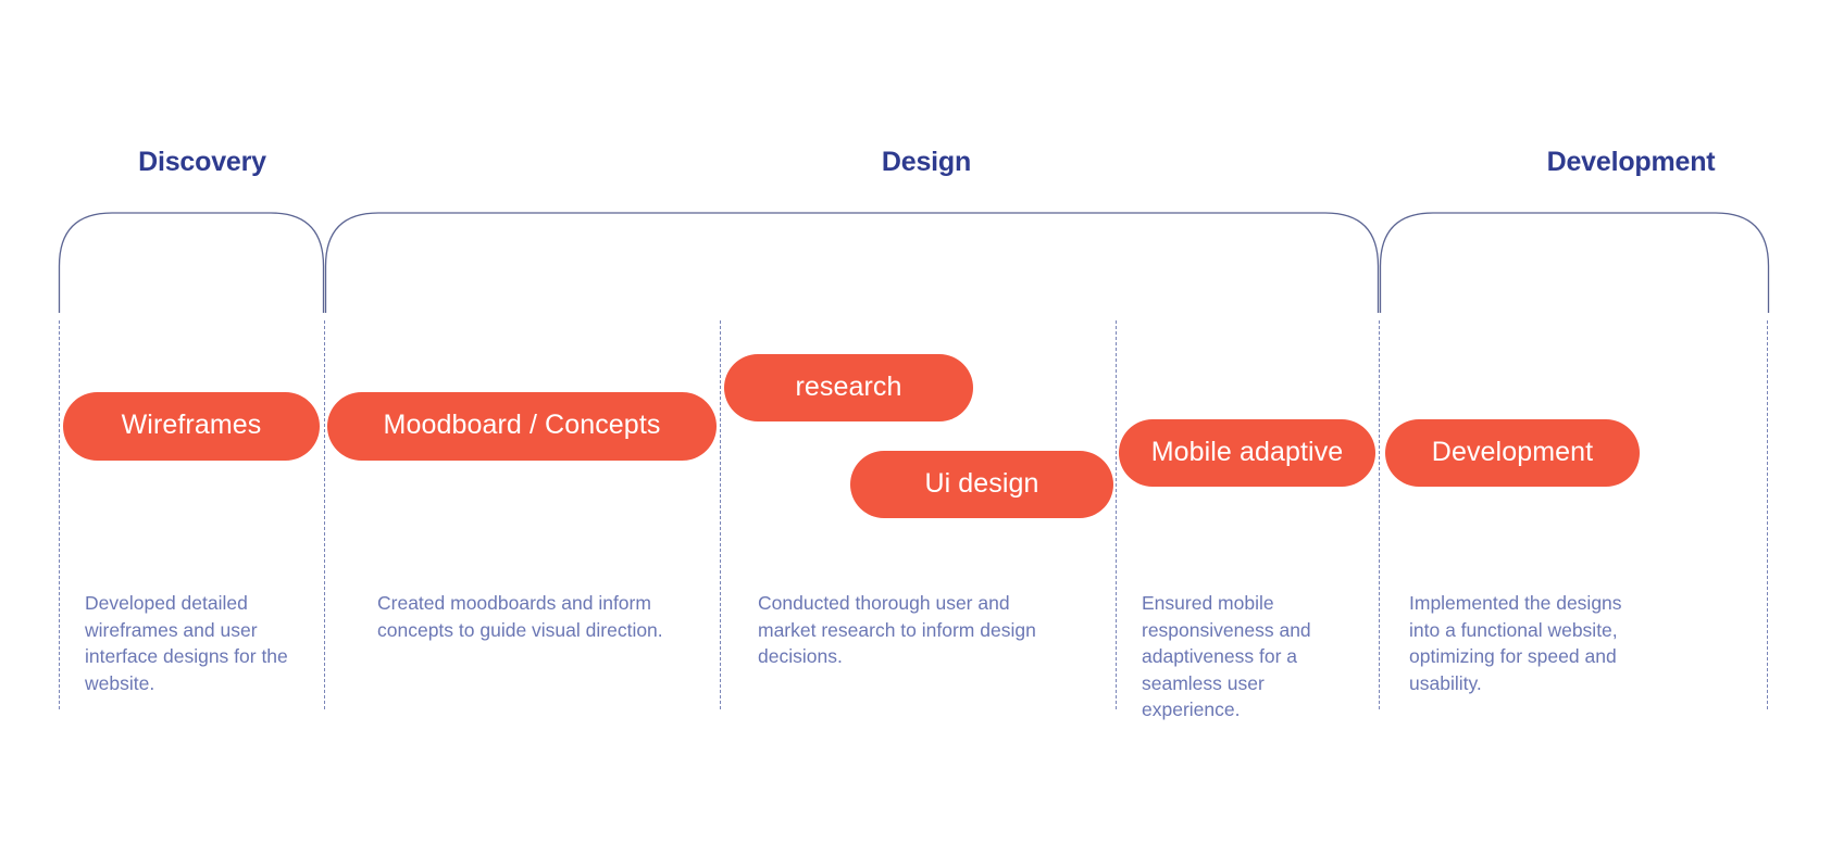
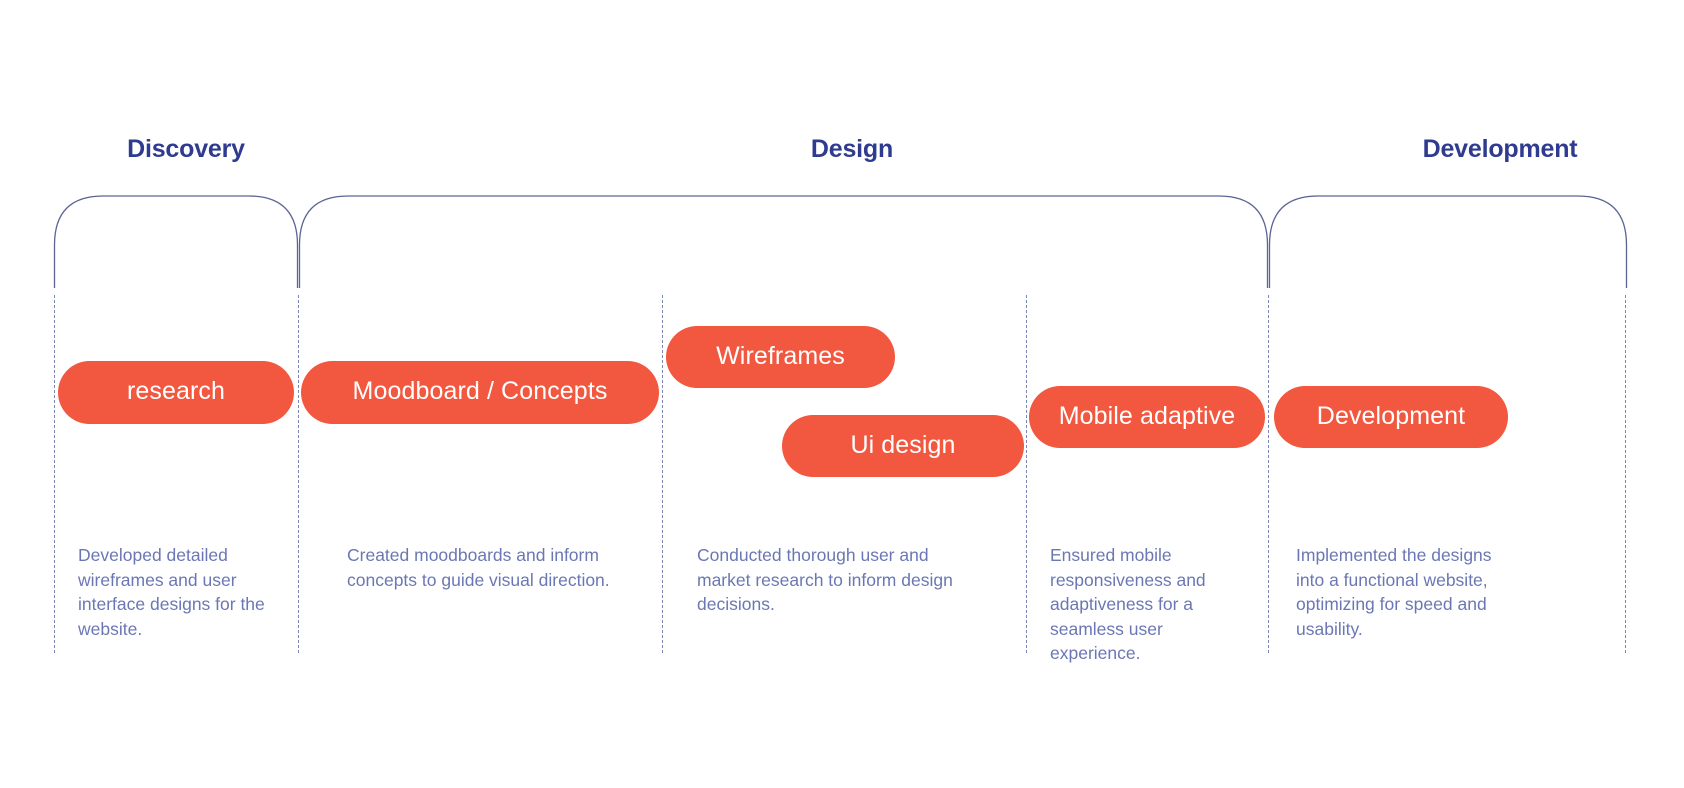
  Discovery
  Design
  Development
- Wireframes
+ research
  Moodboard / Concepts
- research
+ Wireframes
  Ui design
  Mobile adaptive
  Development
  Developed detailed wireframes and user interface designs for the website.
  Created moodboards and inform concepts to guide visual direction.
  Conducted thorough user and market research to inform design decisions.
  Ensured mobile responsiveness and adaptiveness for a seamless user experience.
  Implemented the designs into a functional website, optimizing for speed and usability.
